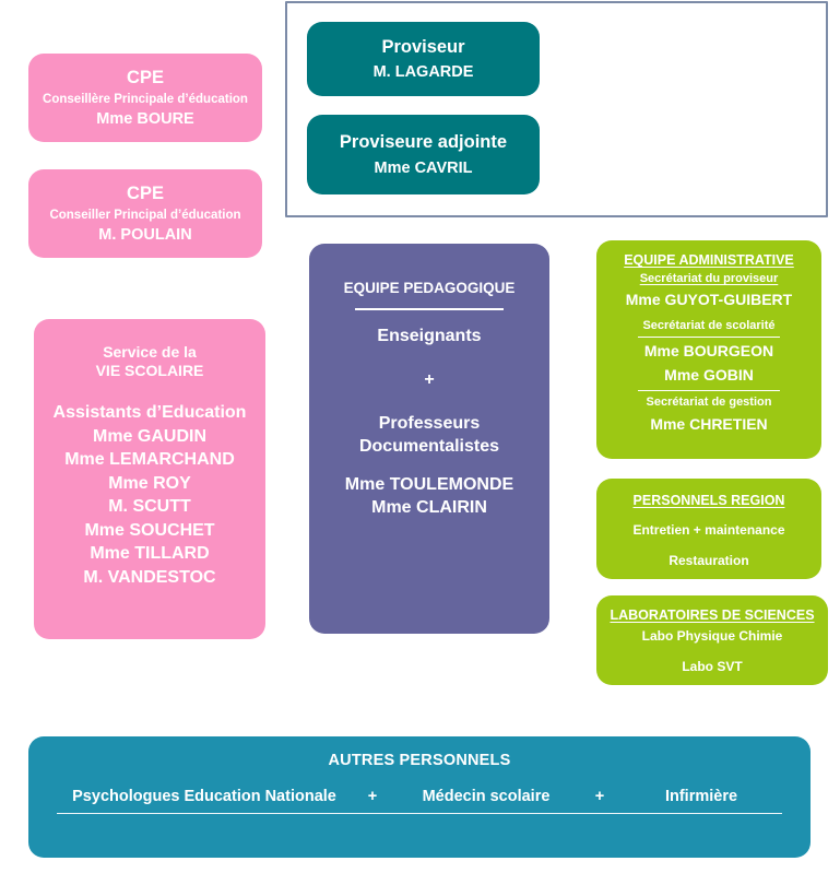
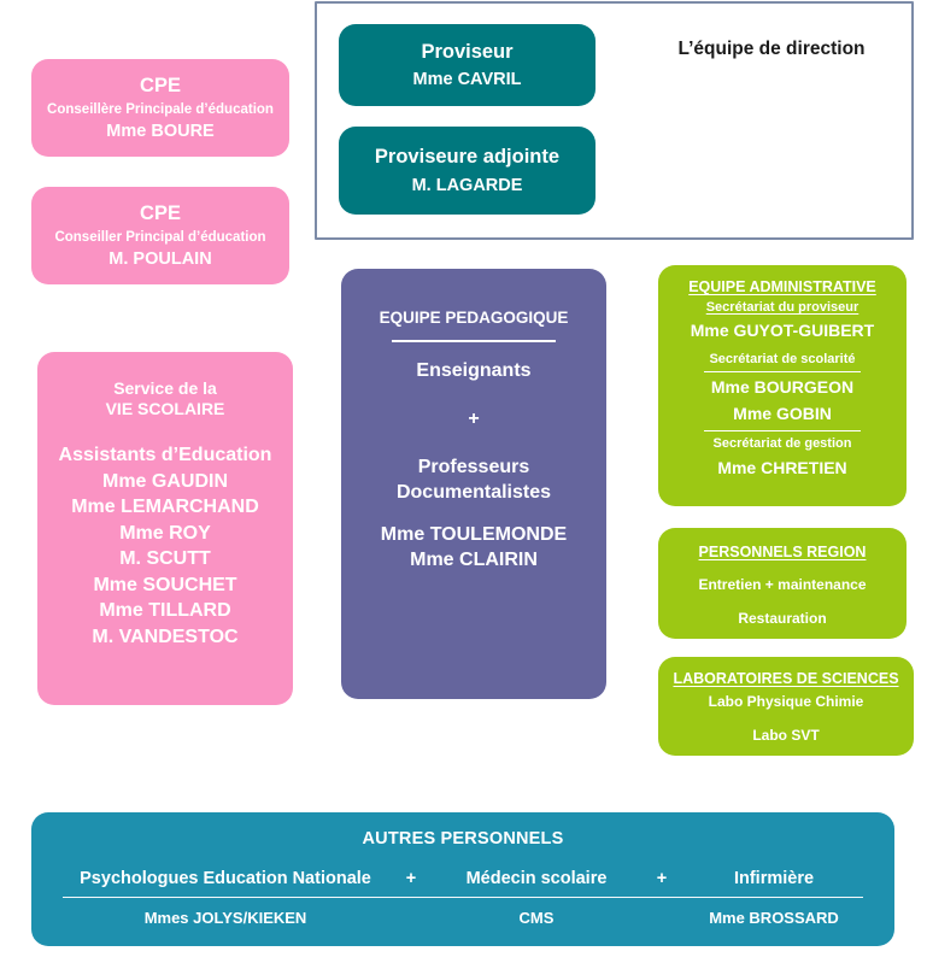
+ L’équipe de direction
  Proviseur
- M. LAGARDE
+ Mme CAVRIL
  Proviseure adjointe
- Mme CAVRIL
+ M. LAGARDE
  CPE
  Conseillère Principale d’éducation
  Mme BOURE
  CPE
  Conseiller Principal d’éducation
  M. POULAIN
  Service de la
  VIE SCOLAIRE
  Assistants d’Education
  Mme GAUDIN
  Mme LEMARCHAND
  Mme ROY
  M. SCUTT
  Mme SOUCHET
  Mme TILLARD
  M. VANDESTOC
  EQUIPE PEDAGOGIQUE
  Enseignants
  +
  Professeurs
  Documentalistes
  Mme TOULEMONDE
  Mme CLAIRIN
  EQUIPE ADMINISTRATIVE
  Secrétariat du proviseur
  Mme GUYOT-GUIBERT
  Secrétariat de scolarité
  Mme BOURGEON
  Mme GOBIN
  Secrétariat de gestion
  Mme CHRETIEN
  PERSONNELS REGION
  Entretien + maintenance
  Restauration
  LABORATOIRES DE SCIENCES
  Labo Physique Chimie
  Labo SVT
  AUTRES PERSONNELS
  Psychologues Education Nationale
  +
  Médecin scolaire
  +
  Infirmière
+ Mmes JOLYS/KIEKEN
+ CMS
+ Mme BROSSARD
